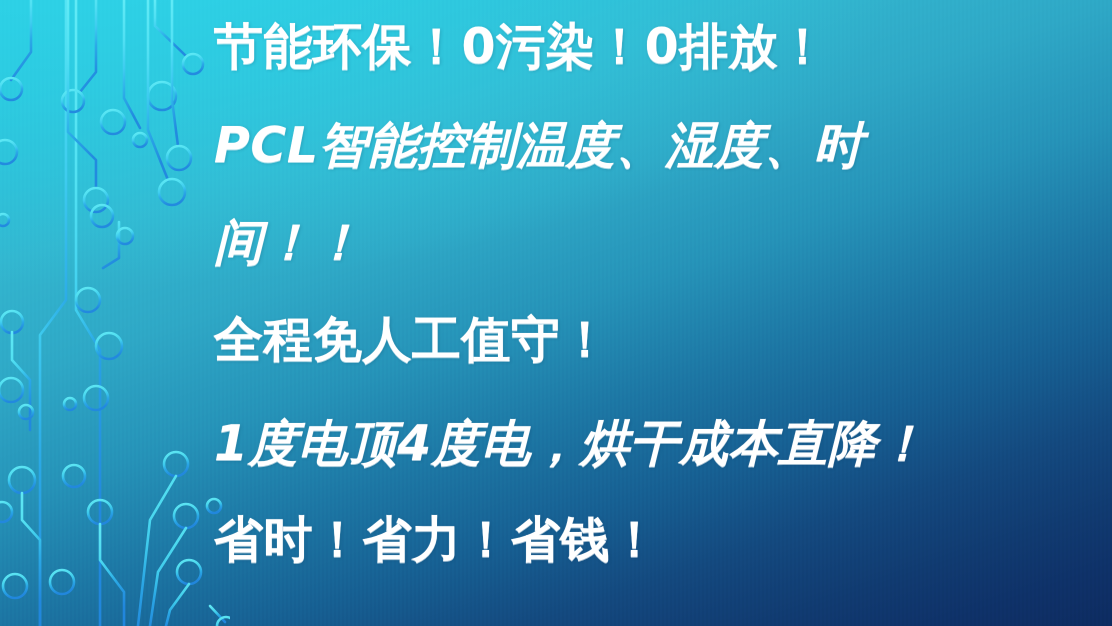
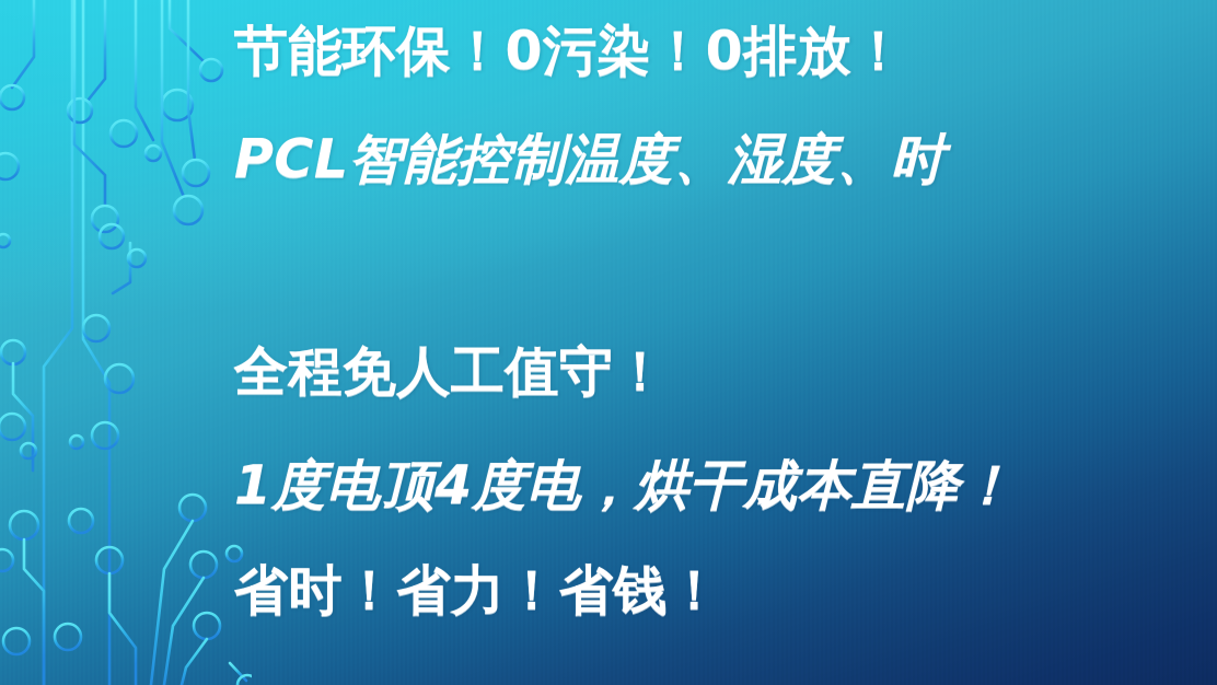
  节能环保！0污染！0排放！
  PCL智能控制温度、湿度、时
- 间！！
  全程免人工值守！
  1度电顶4度电，烘干成本直降！
  省时！省力！省钱！
